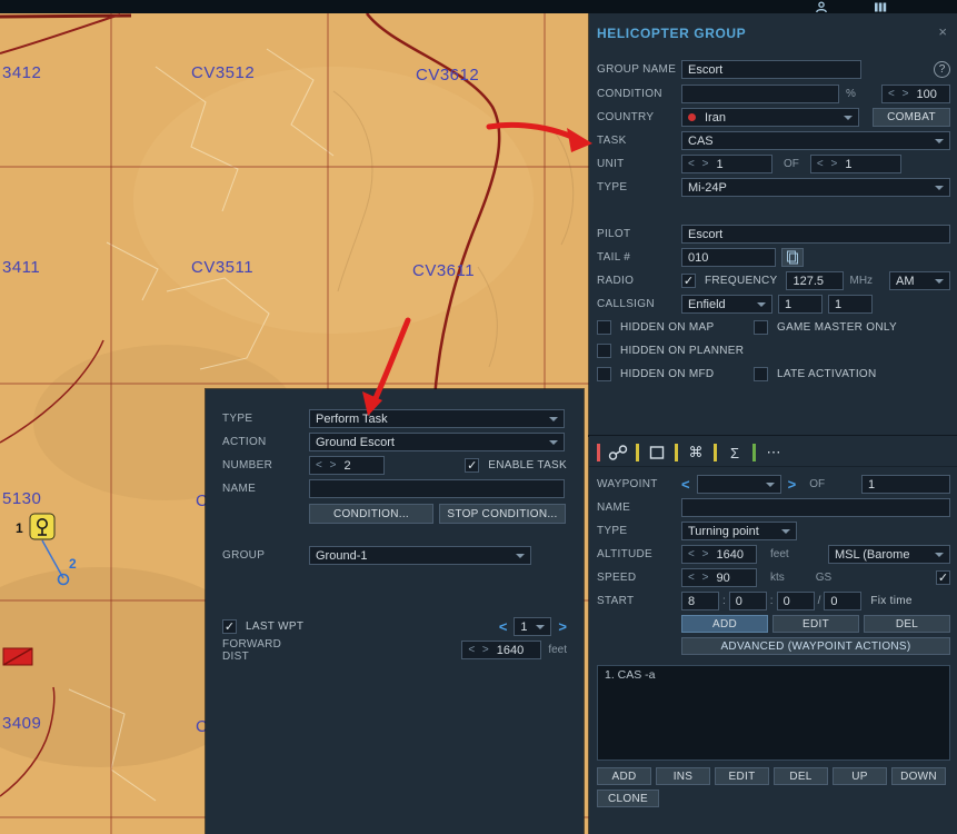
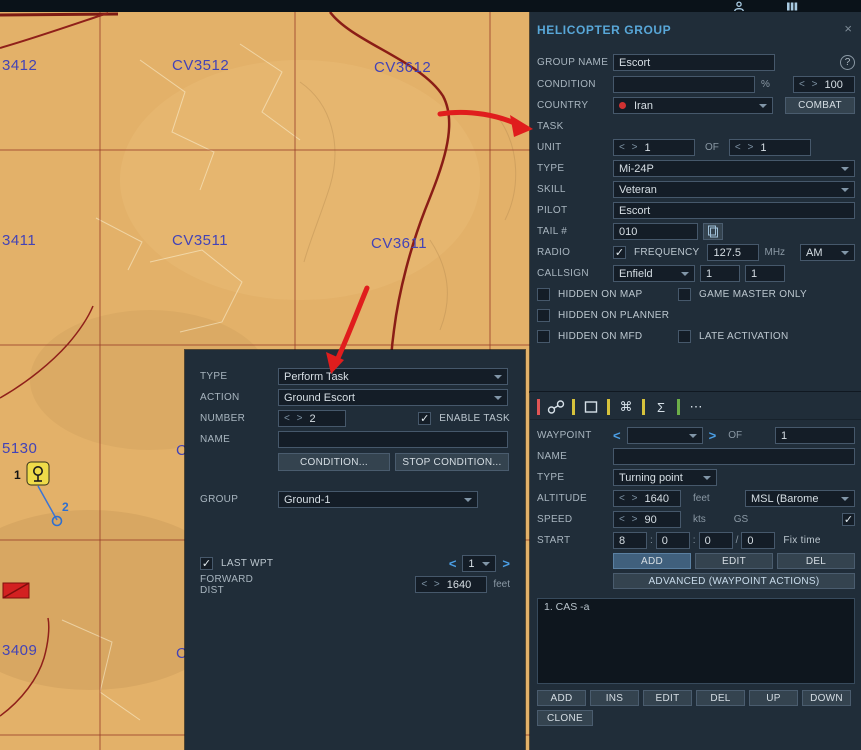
  3412
  CV3512
  CV3612
  3411
  CV3511
  CV3611
  5130
  C
  3409
  C
  1
  2
  HELICOPTER GROUP
  ×
  GROUP NAME
  Escort
  ?
  CONDITION
  %
  < >
  100
  COUNTRY
  Iran
  COMBAT
  TASK
- CAS
  UNIT
  < >
  1
  OF
  < >
  1
  TYPE
  Mi-24P
+ SKILL
+ Veteran
  PILOT
  Escort
  TAIL #
  010
  RADIO
  FREQUENCY
  127.5
  MHz
  AM
  CALLSIGN
  Enfield
  1
  1
  HIDDEN ON MAP
  GAME MASTER ONLY
  HIDDEN ON PLANNER
  HIDDEN ON MFD
  LATE ACTIVATION
  TYPE
  Perform Task
  ACTION
  Ground Escort
  NUMBER
  < >
  2
  ENABLE TASK
  NAME
  CONDITION...
  STOP CONDITION...
  GROUP
  Ground-1
  LAST WPT
  <
  1
  >
  FORWARD DIST
  < >
  1640
  feet
  ⌘
  Σ
  ⋯
  WAYPOINT
  <
  >
  OF
  1
  NAME
  TYPE
  Turning point
  ALTITUDE
  < >
  1640
  feet
  MSL (Barome
  SPEED
  < >
  90
  kts
  GS
  START
  8
  :
  0
  :
  0
  /
  0
  Fix time
  ADD
  EDIT
  DEL
  ADVANCED (WAYPOINT ACTIONS)
  1. CAS -a
  ADD
  INS
  EDIT
  DEL
  UP
  DOWN
  CLONE
